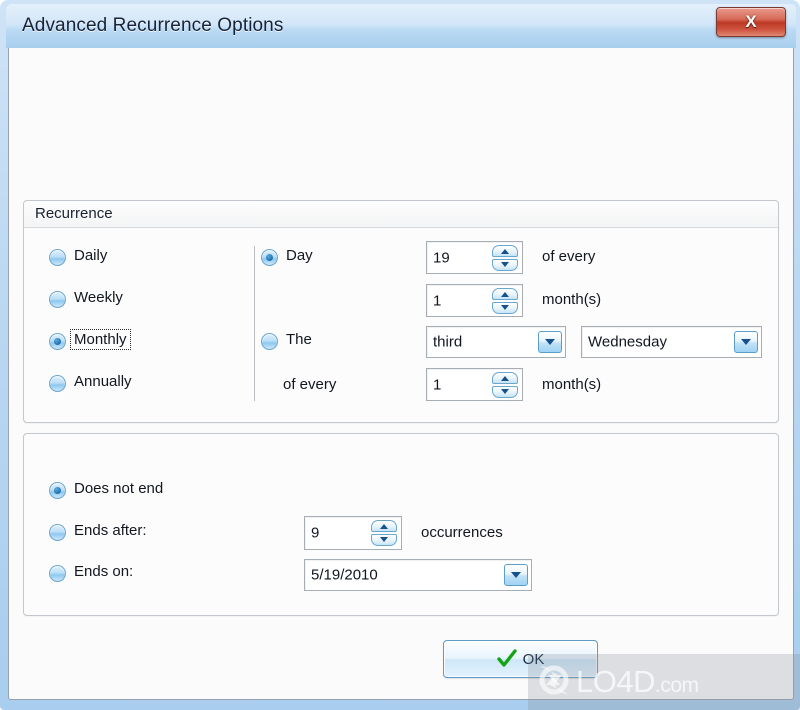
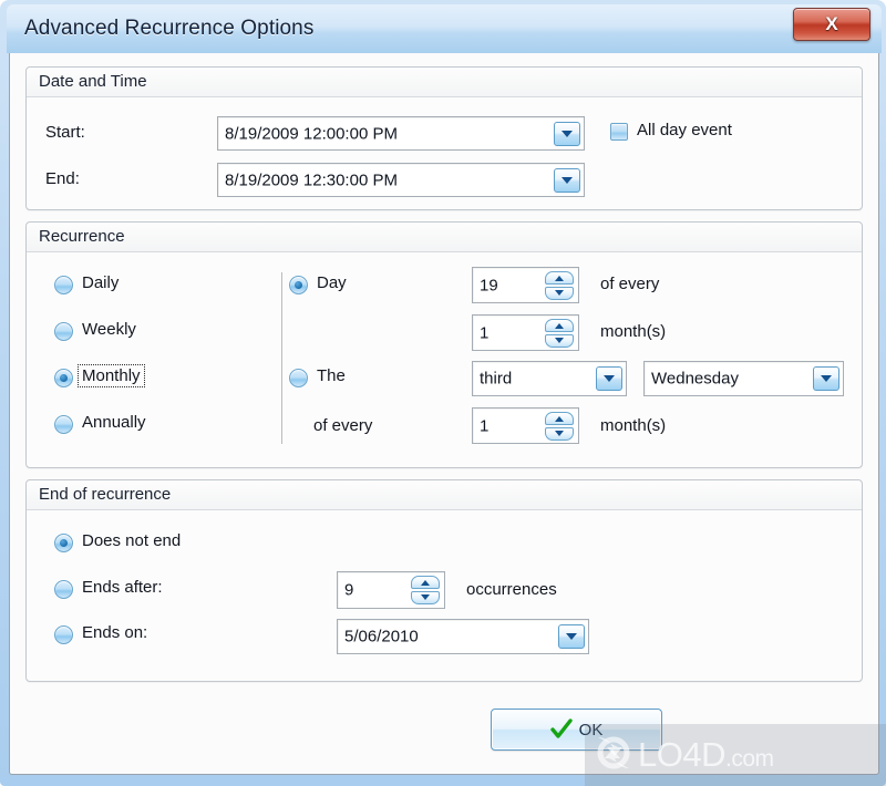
  Advanced Recurrence Options
  X
+ Date and Time
+ Start:
+ 8/19/2009 12:00:00 PM
+ All day event
+ End:
+ 8/19/2009 12:30:00 PM
  Recurrence
  Daily
  Weekly
  Monthly
  Annually
  Day
  19
  of every
  1
  month(s)
  The
  third
  Wednesday
  of every
  1
  month(s)
+ End of recurrence
  Does not end
  Ends after:
  9
  occurrences
  Ends on:
- 5/19/2010
+ 5/06/2010
  OK
  LO4D.com
